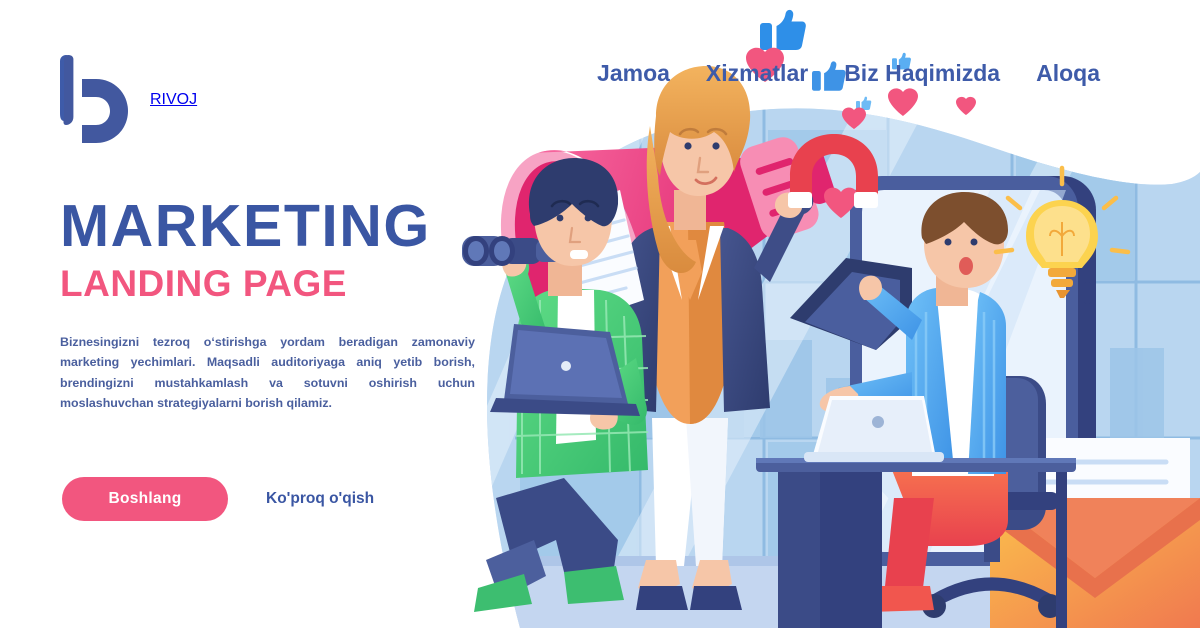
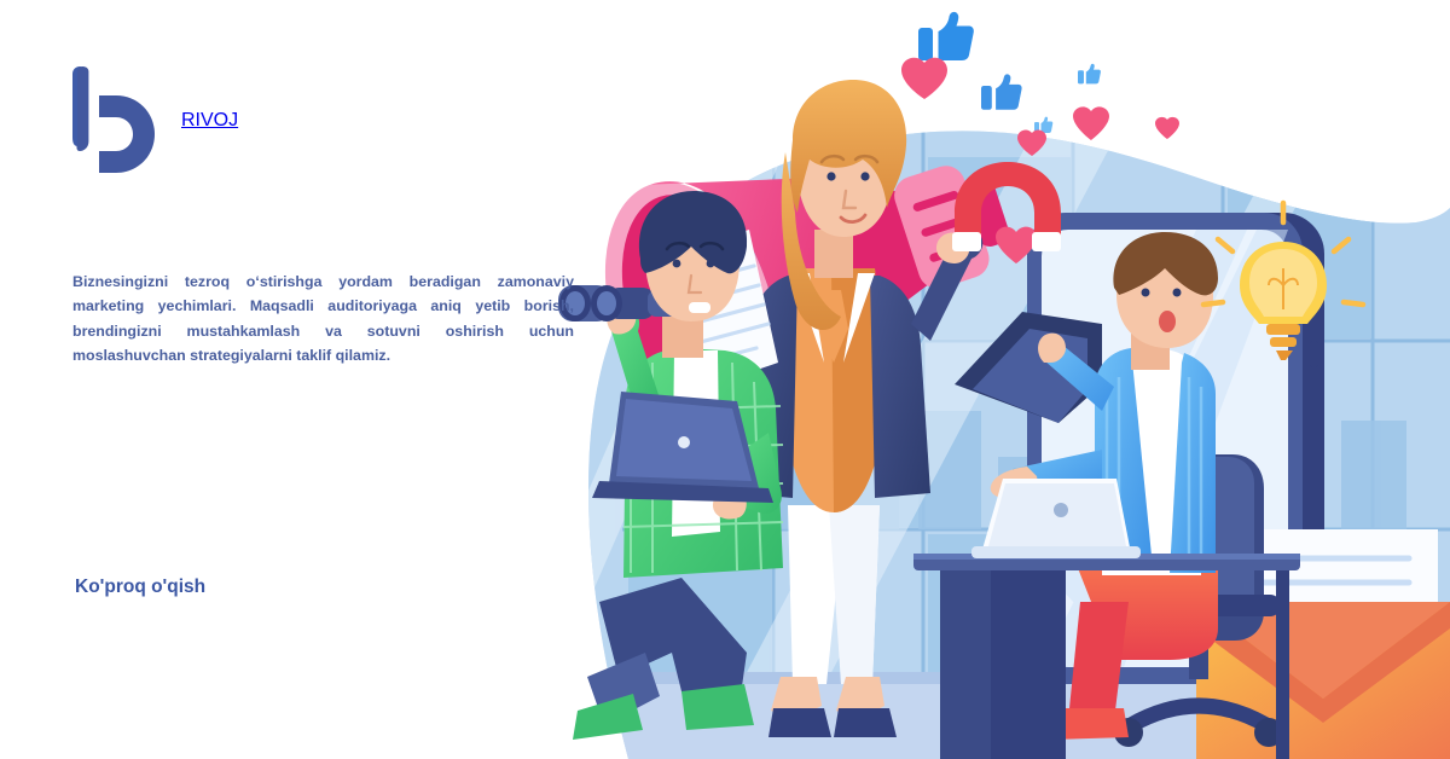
  RIVOJ
- Jamoa
- Xizmatlar
- Biz Haqimizda
- Aloqa
- MARKETING
- LANDING PAGE
- Biznesingizni tezroq o‘stirishga yordam beradigan zamonaviy marketing yechimlari. Maqsadli auditoriyaga aniq yetib borish, brendingizni mustahkamlash va sotuvni oshirish uchun moslashuvchan strategiyalarni borish qilamiz.
+ Biznesingizni tezroq o‘stirishga yordam beradigan zamonaviy marketing yechimlari. Maqsadli auditoriyaga aniq yetib borish, brendingizni mustahkamlash va sotuvni oshirish uchun moslashuvchan strategiyalarni taklif qilamiz.
- Boshlang
  Ko'proq o'qish
